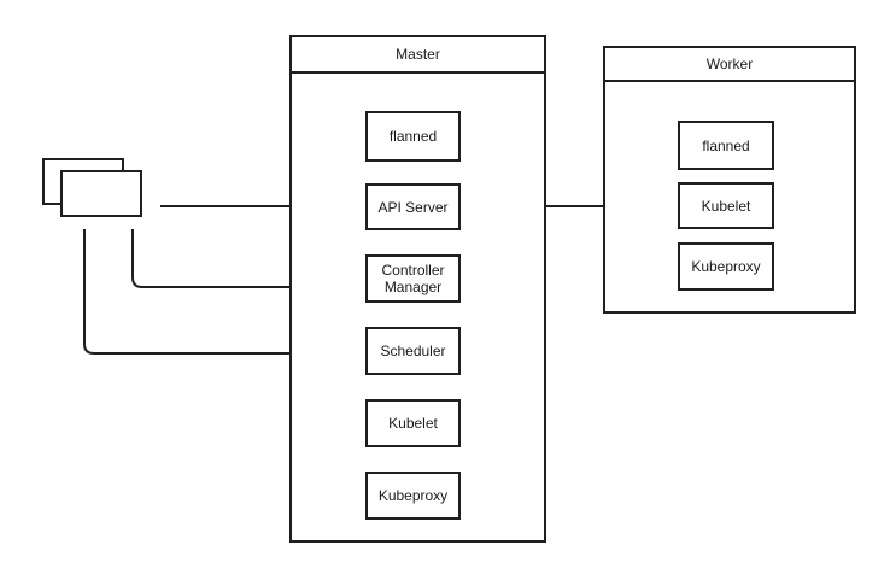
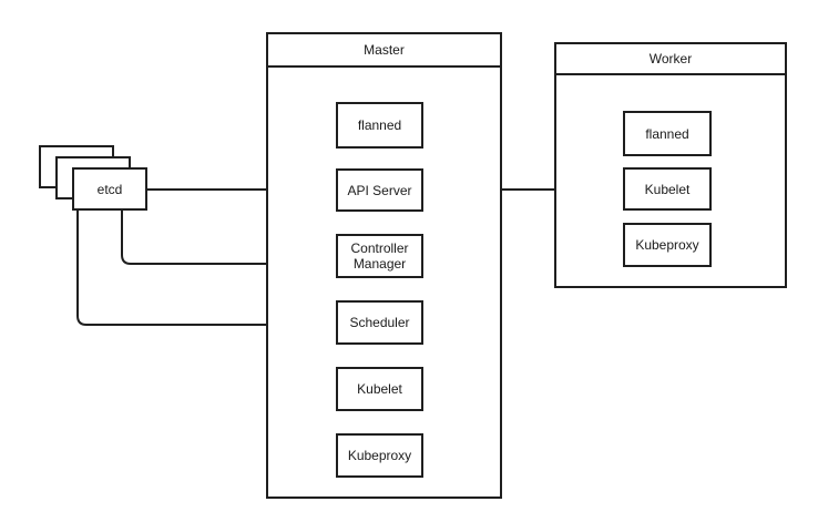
  Master
  flanned
  API Server
  Controller
  Manager
  Scheduler
  Kubelet
  Kubeproxy
  Worker
  flanned
  Kubelet
  Kubeproxy
+ etcd
